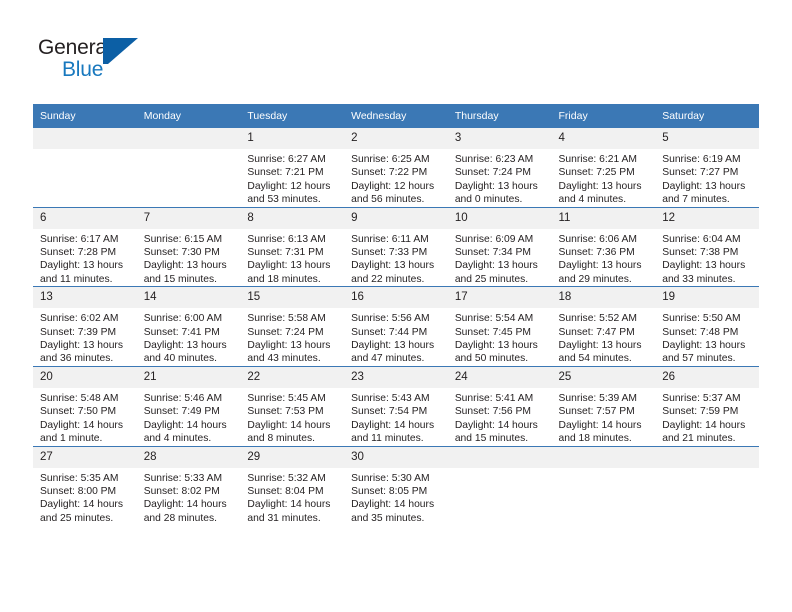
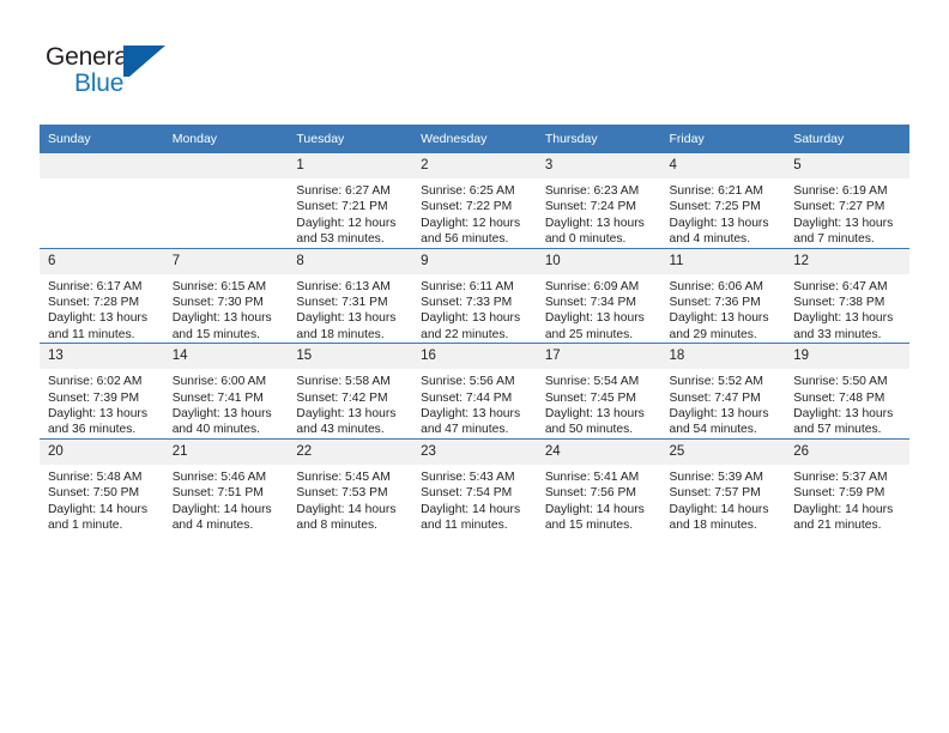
  General
  Blue
  Sunday	Monday	Tuesday	Wednesday	Thursday	Friday	Saturday
  		1 Sunrise: 6:27 AM Sunset: 7:21 PM Daylight: 12 hours and 53 minutes.	2 Sunrise: 6:25 AM Sunset: 7:22 PM Daylight: 12 hours and 56 minutes.	3 Sunrise: 6:23 AM Sunset: 7:24 PM Daylight: 13 hours and 0 minutes.	4 Sunrise: 6:21 AM Sunset: 7:25 PM Daylight: 13 hours and 4 minutes.	5 Sunrise: 6:19 AM Sunset: 7:27 PM Daylight: 13 hours and 7 minutes.
- 6 Sunrise: 6:17 AM Sunset: 7:28 PM Daylight: 13 hours and 11 minutes.	7 Sunrise: 6:15 AM Sunset: 7:30 PM Daylight: 13 hours and 15 minutes.	8 Sunrise: 6:13 AM Sunset: 7:31 PM Daylight: 13 hours and 18 minutes.	9 Sunrise: 6:11 AM Sunset: 7:33 PM Daylight: 13 hours and 22 minutes.	10 Sunrise: 6:09 AM Sunset: 7:34 PM Daylight: 13 hours and 25 minutes.	11 Sunrise: 6:06 AM Sunset: 7:36 PM Daylight: 13 hours and 29 minutes.	12 Sunrise: 6:04 AM Sunset: 7:38 PM Daylight: 13 hours and 33 minutes.
+ 6 Sunrise: 6:17 AM Sunset: 7:28 PM Daylight: 13 hours and 11 minutes.	7 Sunrise: 6:15 AM Sunset: 7:30 PM Daylight: 13 hours and 15 minutes.	8 Sunrise: 6:13 AM Sunset: 7:31 PM Daylight: 13 hours and 18 minutes.	9 Sunrise: 6:11 AM Sunset: 7:33 PM Daylight: 13 hours and 22 minutes.	10 Sunrise: 6:09 AM Sunset: 7:34 PM Daylight: 13 hours and 25 minutes.	11 Sunrise: 6:06 AM Sunset: 7:36 PM Daylight: 13 hours and 29 minutes.	12 Sunrise: 6:47 AM Sunset: 7:38 PM Daylight: 13 hours and 33 minutes.
- 13 Sunrise: 6:02 AM Sunset: 7:39 PM Daylight: 13 hours and 36 minutes.	14 Sunrise: 6:00 AM Sunset: 7:41 PM Daylight: 13 hours and 40 minutes.	15 Sunrise: 5:58 AM Sunset: 7:24 PM Daylight: 13 hours and 43 minutes.	16 Sunrise: 5:56 AM Sunset: 7:44 PM Daylight: 13 hours and 47 minutes.	17 Sunrise: 5:54 AM Sunset: 7:45 PM Daylight: 13 hours and 50 minutes.	18 Sunrise: 5:52 AM Sunset: 7:47 PM Daylight: 13 hours and 54 minutes.	19 Sunrise: 5:50 AM Sunset: 7:48 PM Daylight: 13 hours and 57 minutes.
+ 13 Sunrise: 6:02 AM Sunset: 7:39 PM Daylight: 13 hours and 36 minutes.	14 Sunrise: 6:00 AM Sunset: 7:41 PM Daylight: 13 hours and 40 minutes.	15 Sunrise: 5:58 AM Sunset: 7:42 PM Daylight: 13 hours and 43 minutes.	16 Sunrise: 5:56 AM Sunset: 7:44 PM Daylight: 13 hours and 47 minutes.	17 Sunrise: 5:54 AM Sunset: 7:45 PM Daylight: 13 hours and 50 minutes.	18 Sunrise: 5:52 AM Sunset: 7:47 PM Daylight: 13 hours and 54 minutes.	19 Sunrise: 5:50 AM Sunset: 7:48 PM Daylight: 13 hours and 57 minutes.
- 20 Sunrise: 5:48 AM Sunset: 7:50 PM Daylight: 14 hours and 1 minute.	21 Sunrise: 5:46 AM Sunset: 7:49 PM Daylight: 14 hours and 4 minutes.	22 Sunrise: 5:45 AM Sunset: 7:53 PM Daylight: 14 hours and 8 minutes.	23 Sunrise: 5:43 AM Sunset: 7:54 PM Daylight: 14 hours and 11 minutes.	24 Sunrise: 5:41 AM Sunset: 7:56 PM Daylight: 14 hours and 15 minutes.	25 Sunrise: 5:39 AM Sunset: 7:57 PM Daylight: 14 hours and 18 minutes.	26 Sunrise: 5:37 AM Sunset: 7:59 PM Daylight: 14 hours and 21 minutes.
+ 20 Sunrise: 5:48 AM Sunset: 7:50 PM Daylight: 14 hours and 1 minute.	21 Sunrise: 5:46 AM Sunset: 7:51 PM Daylight: 14 hours and 4 minutes.	22 Sunrise: 5:45 AM Sunset: 7:53 PM Daylight: 14 hours and 8 minutes.	23 Sunrise: 5:43 AM Sunset: 7:54 PM Daylight: 14 hours and 11 minutes.	24 Sunrise: 5:41 AM Sunset: 7:56 PM Daylight: 14 hours and 15 minutes.	25 Sunrise: 5:39 AM Sunset: 7:57 PM Daylight: 14 hours and 18 minutes.	26 Sunrise: 5:37 AM Sunset: 7:59 PM Daylight: 14 hours and 21 minutes.
- 27 Sunrise: 5:35 AM Sunset: 8:00 PM Daylight: 14 hours and 25 minutes.	28 Sunrise: 5:33 AM Sunset: 8:02 PM Daylight: 14 hours and 28 minutes.	29 Sunrise: 5:32 AM Sunset: 8:04 PM Daylight: 14 hours and 31 minutes.	30 Sunrise: 5:30 AM Sunset: 8:05 PM Daylight: 14 hours and 35 minutes.
